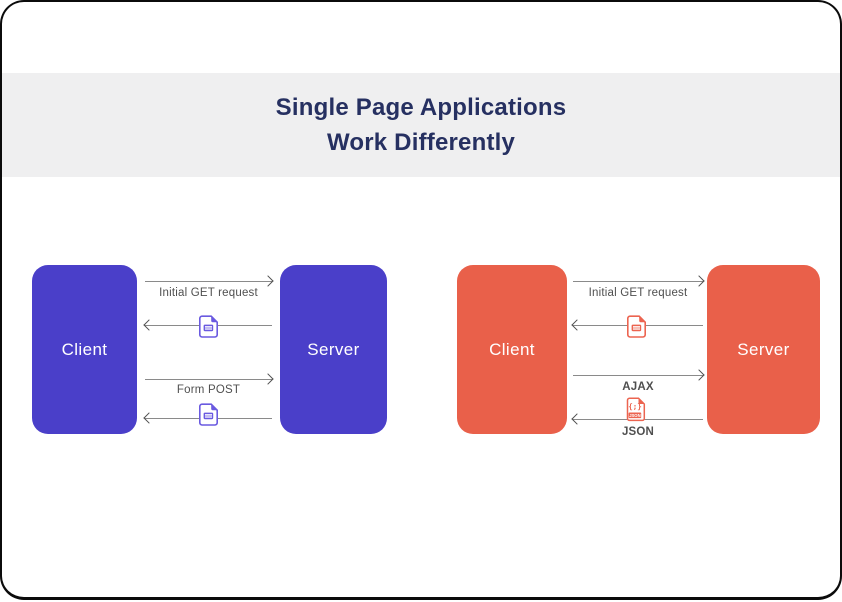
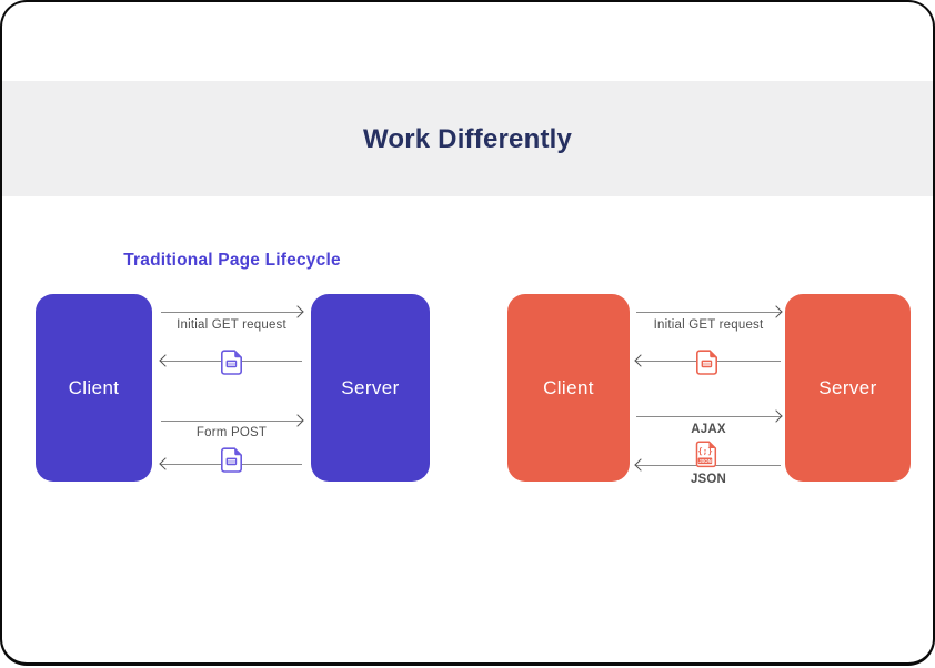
- Single Page Applications
  Work Differently
+ Traditional Page Lifecycle
  Client
  Server
  Initial GET request
  Form POST
  Client
  Server
  Initial GET request
  AJAX
  {;}
  JSON
